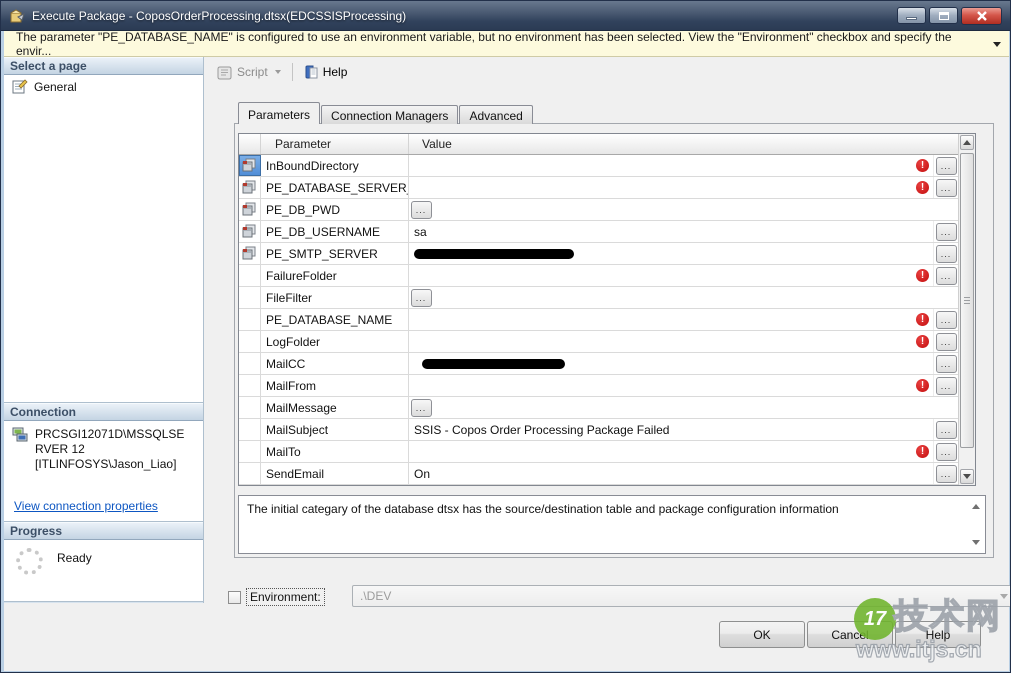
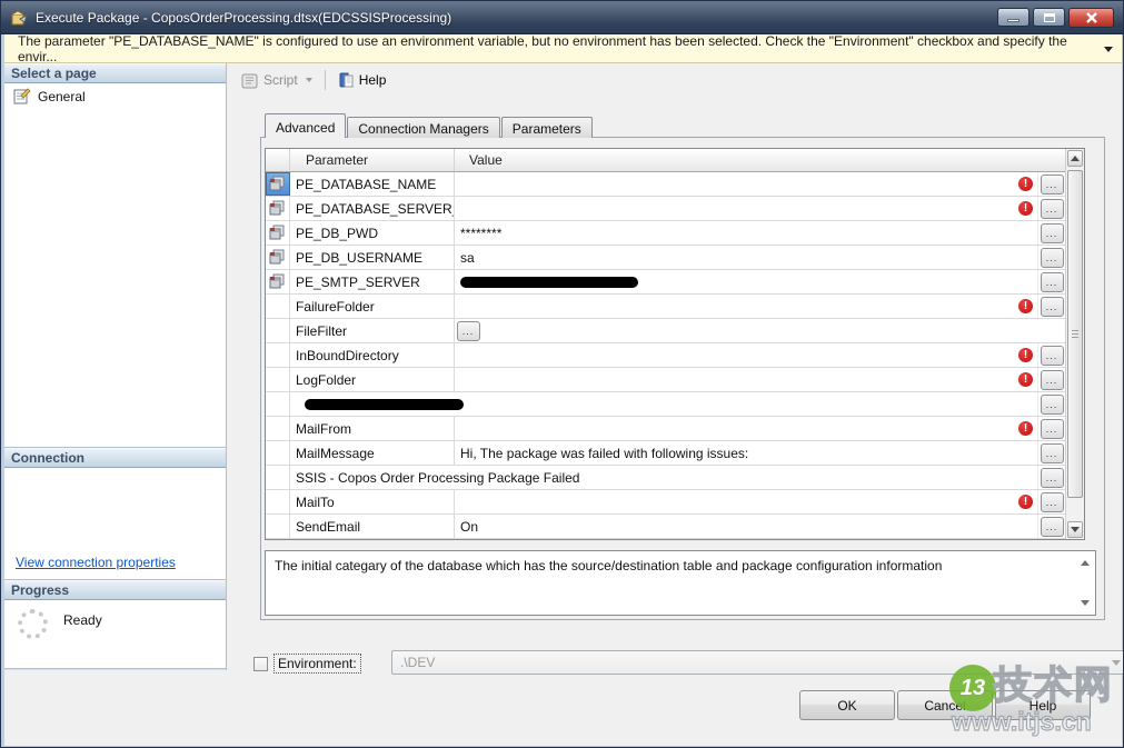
  Execute Package - CoposOrderProcessing.dtsx(EDCSSISProcessing)
- The parameter "PE_DATABASE_NAME" is configured to use an environment variable, but no environment has been selected. View the "Environment" checkbox and specify the envir...
+ The parameter "PE_DATABASE_NAME" is configured to use an environment variable, but no environment has been selected. Check the "Environment" checkbox and specify the envir...
  Select a page
  General
  Connection
- PRCSGI12071D\MSSQLSERVER 12 [ITLINFOSYS\Jason_Liao]
  View connection properties
  Progress
  Ready
  Script
  Help
- Parameters
+ Advanced
  Connection Managers
- Advanced
+ Parameters
  Parameter
  Value
- InBoundDirectory
+ PE_DATABASE_NAME
  !
  ...
  PE_DATABASE_SERVER
  !
  ...
  PE_DB_PWD
+ ********
  ...
  PE_DB_USERNAME
  sa
  ...
  PE_SMTP_SERVER
  ...
  FailureFolder
  !
  ...
  FileFilter
  ...
- PE_DATABASE_NAME
+ InBoundDirectory
  !
  ...
  LogFolder
  !
  ...
- MailCC
  ...
  MailFrom
  !
  ...
  MailMessage
+ Hi, The package was failed with following issues:
  ...
- MailSubject
  SSIS - Copos Order Processing Package Failed
  ...
  MailTo
  !
  ...
  SendEmail
  On
  ...
- The initial categary of the database dtsx has the source/destination table and package configuration information
+ The initial categary of the database which has the source/destination table and package configuration information
  Environment:
  .\DEV
  OK
  Cancel
  Help
- 17
+ 13
  技术网
  www.itjs.cn
